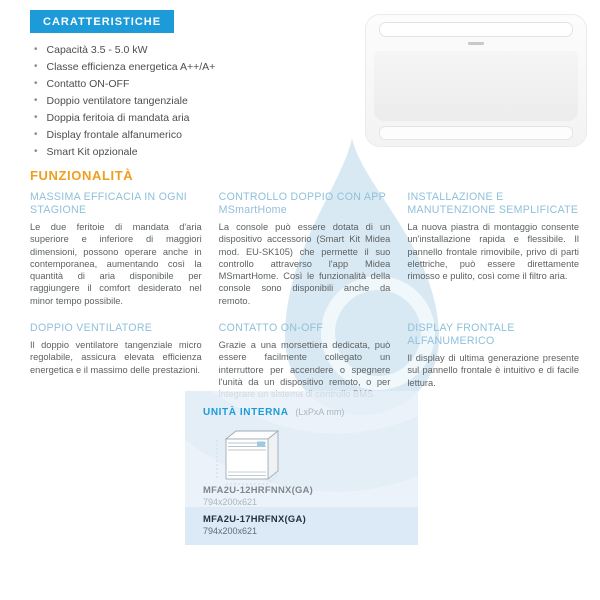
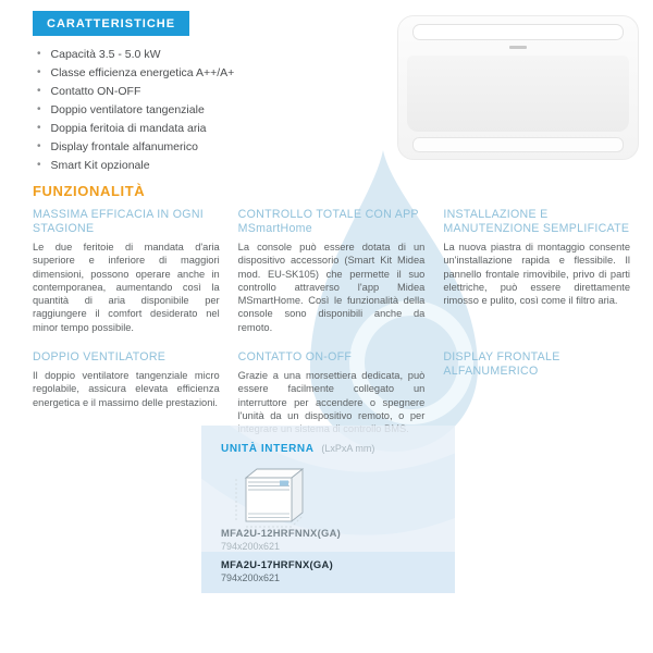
  CARATTERISTICHE
  •
  Capacità 3.5 - 5.0 kW
  •
  Classe efficienza energetica A++/A+
  •
  Contatto ON-OFF
  •
  Doppio ventilatore tangenziale
  •
  Doppia feritoia di mandata aria
  •
  Display frontale alfanumerico
  •
  Smart Kit opzionale
  FUNZIONALITÀ
  MASSIMA EFFICACIA IN OGNI STAGIONE
  Le due feritoie di mandata d'aria superiore e inferiore di maggiori dimensioni, possono operare anche in contemporanea, aumentando così la quantità di aria disponibile per raggiungere il comfort desiderato nel minor tempo possibile.
- CONTROLLO DOPPIO CON APP MSmartHome
+ CONTROLLO TOTALE CON APP MSmartHome
  La console può essere dotata di un dispositivo accessorio (Smart Kit Midea mod. EU-SK105) che permette il suo controllo attraverso l'app Midea MSmartHome. Così le funzionalità della console sono disponibili anche da remoto.
  INSTALLAZIONE E MANUTENZIONE SEMPLIFICATE
  La nuova piastra di montaggio consente un'installazione rapida e flessibile. Il pannello frontale rimovibile, privo di parti elettriche, può essere direttamente rimosso e pulito, così come il filtro aria.
  DOPPIO VENTILATORE
  Il doppio ventilatore tangenziale micro regolabile, assicura elevata efficienza energetica e il massimo delle prestazioni.
  CONTATTO ON-OFF
  Grazie a una morsettiera dedicata, può essere facilmente collegato un interruttore per accendere o spegnere l'unità da un dispositivo remoto, o per integrare un sistema di controllo BMS.
  DISPLAY FRONTALE ALFANUMERICO
- Il display di ultima generazione presente sul pannello frontale è intuitivo e di facile lettura.
  UNITÀ INTERNA (LxPxA mm)
  MFA2U-12HRFNNX(GA)
  794x200x621
  MFA2U-17HRFNX(GA)
  794x200x621
